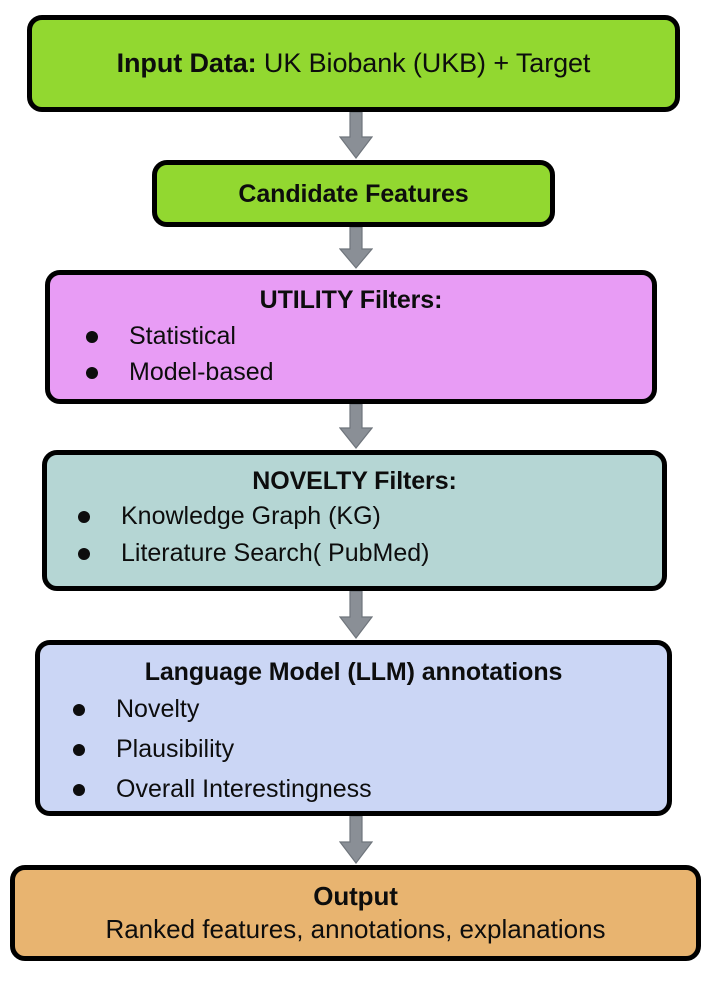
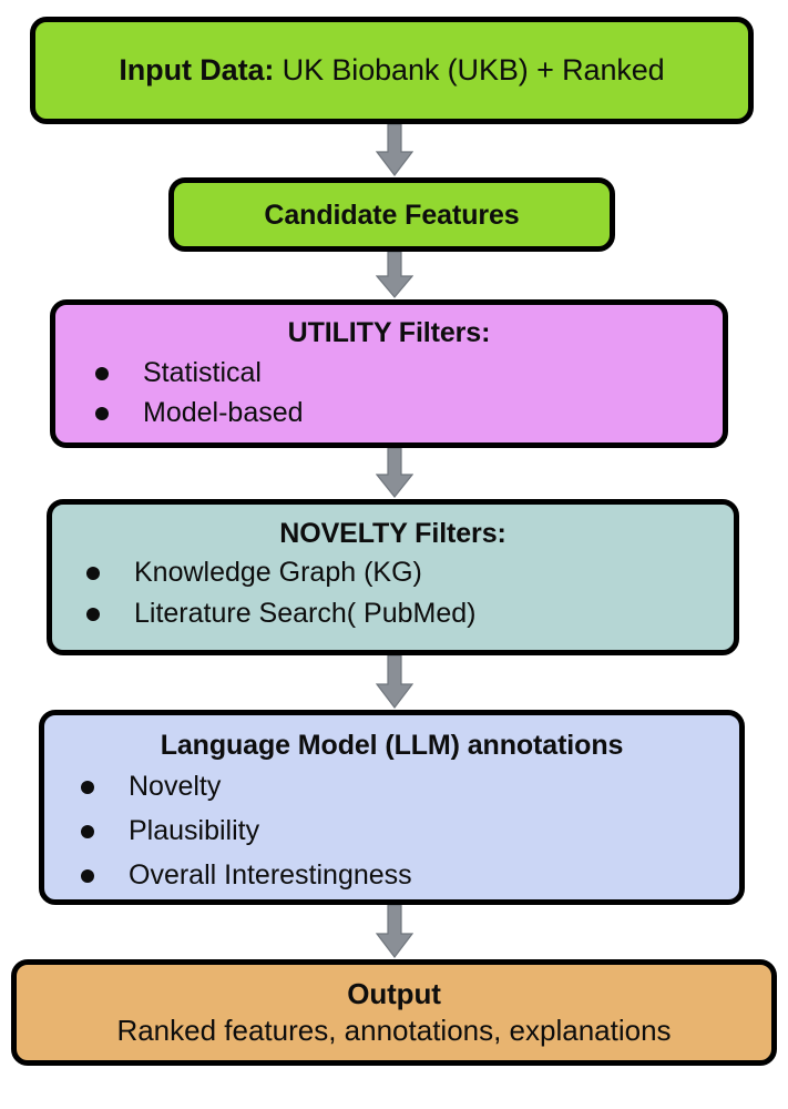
- Input Data: UK Biobank (UKB) + Target
+ Input Data: UK Biobank (UKB) + Ranked
  Candidate Features
  UTILITY Filters:
  Statistical
  Model-based
  NOVELTY Filters:
  Knowledge Graph (KG)
  Literature Search( PubMed)
  Language Model (LLM) annotations
  Novelty
  Plausibility
  Overall Interestingness
  Output
  Ranked features, annotations, explanations
